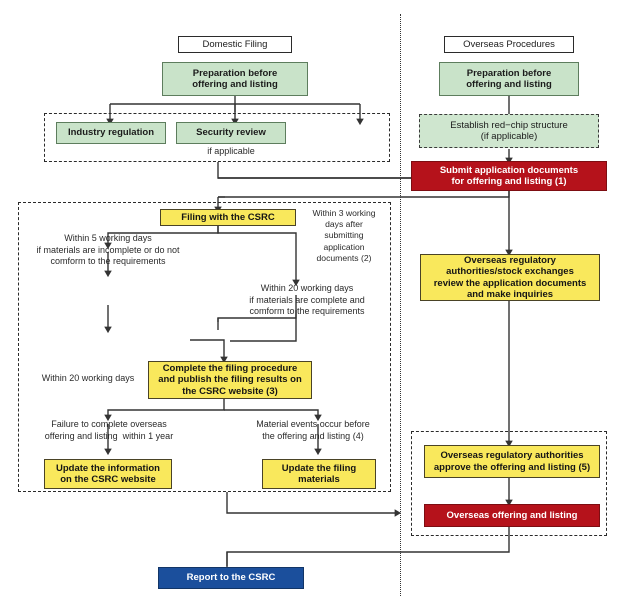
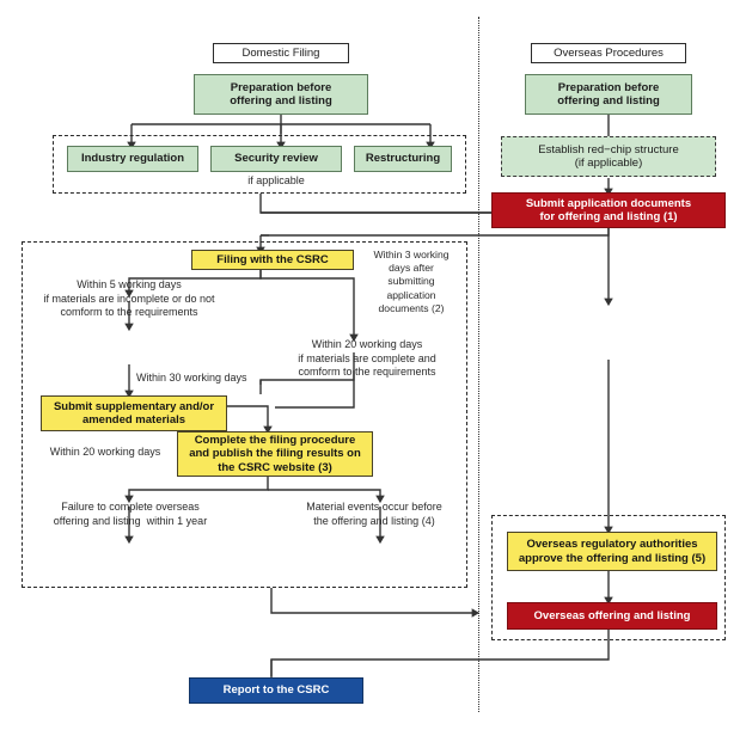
  Domestic Filing
  Preparation before
  offering and listing
  Industry regulation
  Security review
+ Restructuring
  if applicable
  Filing with the CSRC
  Within 5 working days
  if materials are incomplete or do not
  comform to the requirements
  Within 3 working
  days after
  submitting
  application
  documents (2)
  Within 20 working days
  if materials are complete and
  comform to the requirements
+ Within 30 working days
+ Submit supplementary and/or
+ amended materials
  Within 20 working days
  Complete the filing procedure
  and publish the filing results on
  the CSRC website (3)
  Failure to complete overseas
  offering and listing within 1 year
  Material events occur before
  the offering and listing (4)
- Update the information
- on the CSRC website
- Update the filing
- materials
  Report to the CSRC
  Overseas Procedures
  Preparation before
  offering and listing
  Establish red−chip structure
  (if applicable)
  Submit application documents
  for offering and listing (1)
- Overseas regulatory
- authorities/stock exchanges
- review the application documents
- and make inquiries
  Overseas regulatory authorities
  approve the offering and listing (5)
  Overseas offering and listing
